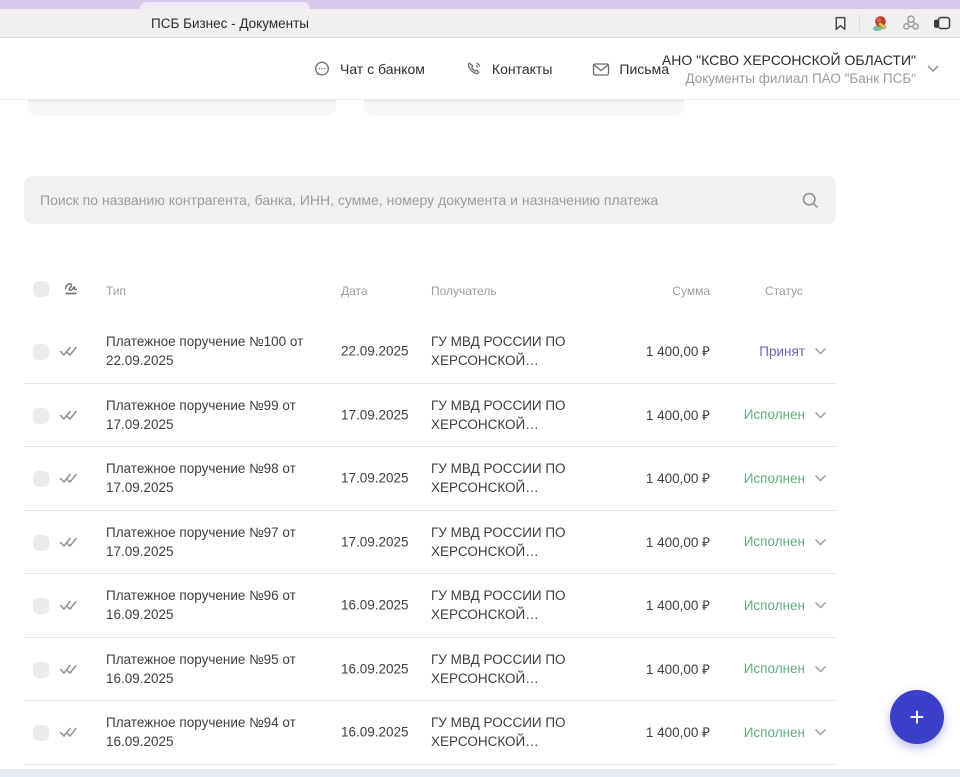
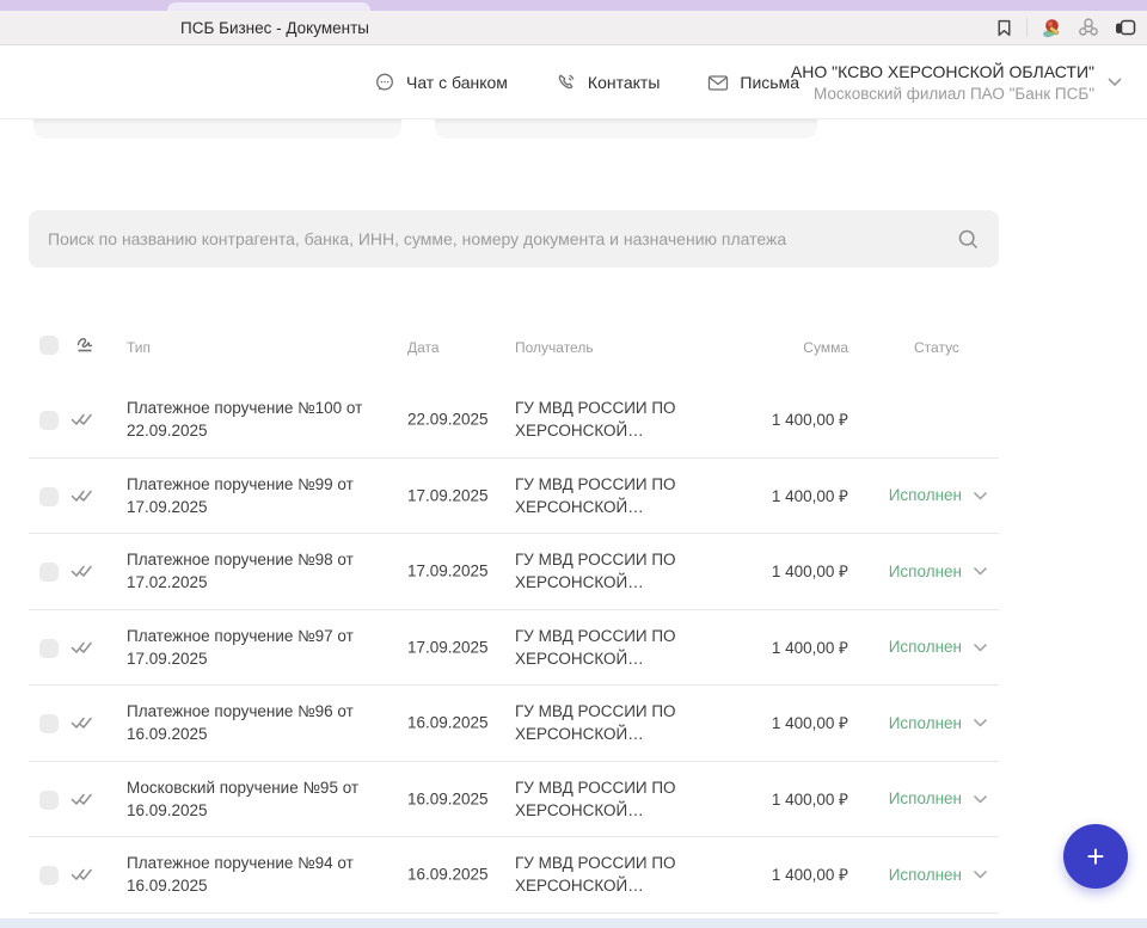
  ПСБ Бизнес - Документы
  Чат с банком
  Контакты
  Письма
  АНО "КСВО ХЕРСОНСКОЙ ОБЛАСТИ"
- Документы филиал ПАО "Банк ПСБ"
+ Московский филиал ПАО "Банк ПСБ"
  Поиск по названию контрагента, банка, ИНН, сумме, номеру документа и назначению платежа
  Тип
  Дата
  Получатель
  Сумма
  Статус
  Платежное поручение №100 от 22.09.2025
  22.09.2025
  ГУ МВД РОССИИ ПО ХЕРСОНСКОЙ…
  1 400,00 ₽
- Принят
  Платежное поручение №99 от 17.09.2025
  17.09.2025
  ГУ МВД РОССИИ ПО ХЕРСОНСКОЙ…
  1 400,00 ₽
  Исполнен
- Платежное поручение №98 от 17.09.2025
+ Платежное поручение №98 от 17.02.2025
  17.09.2025
  ГУ МВД РОССИИ ПО ХЕРСОНСКОЙ…
  1 400,00 ₽
  Исполнен
  Платежное поручение №97 от 17.09.2025
  17.09.2025
  ГУ МВД РОССИИ ПО ХЕРСОНСКОЙ…
  1 400,00 ₽
  Исполнен
  Платежное поручение №96 от 16.09.2025
  16.09.2025
  ГУ МВД РОССИИ ПО ХЕРСОНСКОЙ…
  1 400,00 ₽
  Исполнен
- Платежное поручение №95 от 16.09.2025
+ Московский поручение №95 от 16.09.2025
  16.09.2025
  ГУ МВД РОССИИ ПО ХЕРСОНСКОЙ…
  1 400,00 ₽
  Исполнен
  Платежное поручение №94 от 16.09.2025
  16.09.2025
  ГУ МВД РОССИИ ПО ХЕРСОНСКОЙ…
  1 400,00 ₽
  Исполнен
  +
